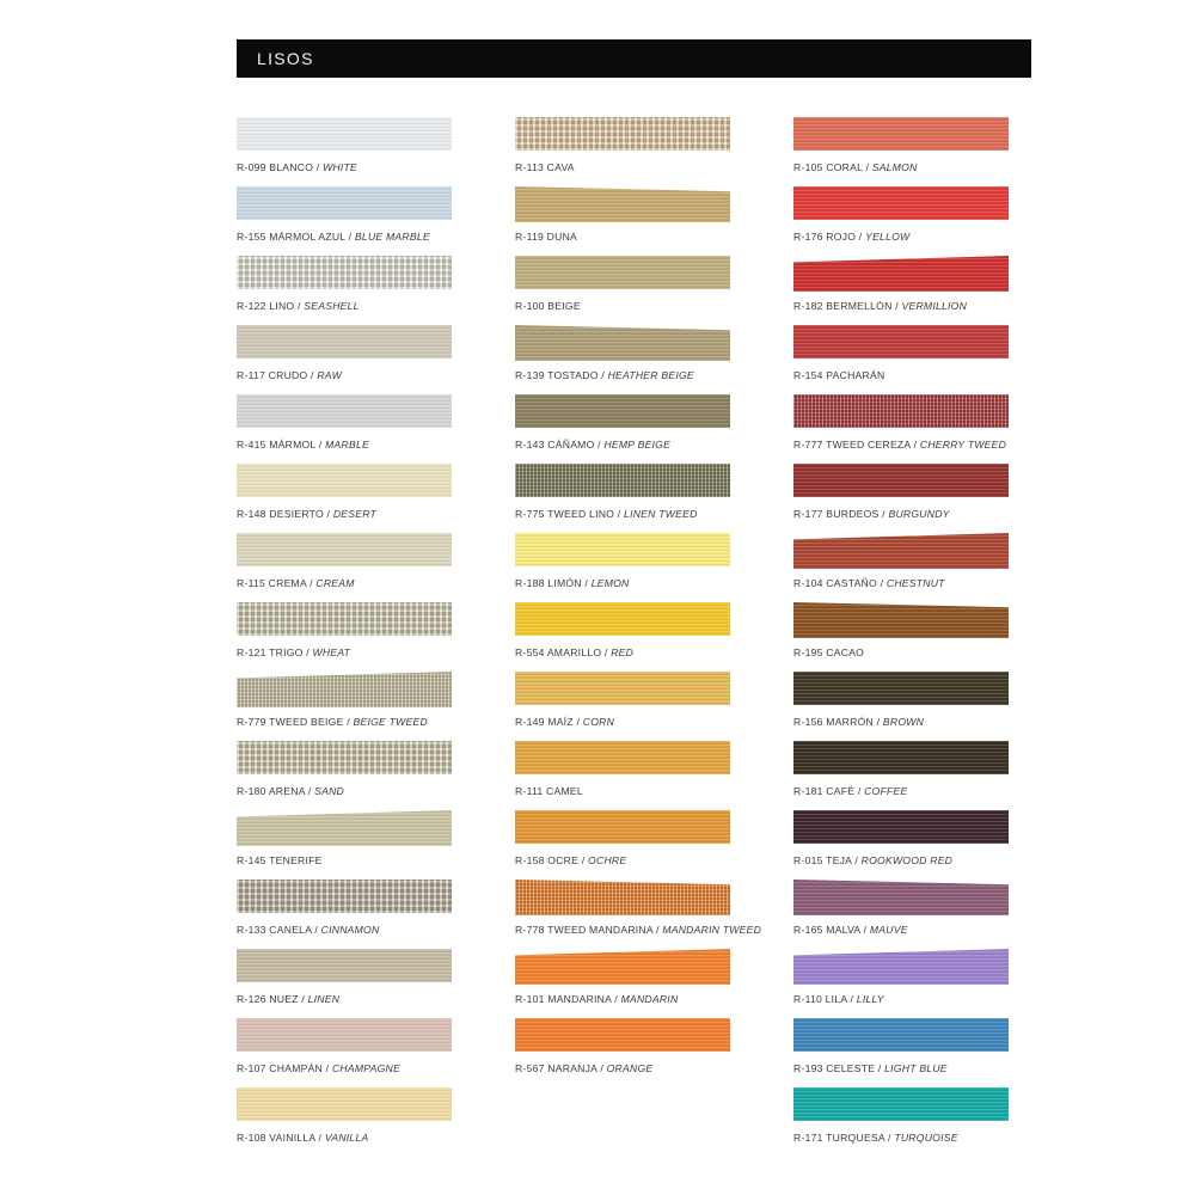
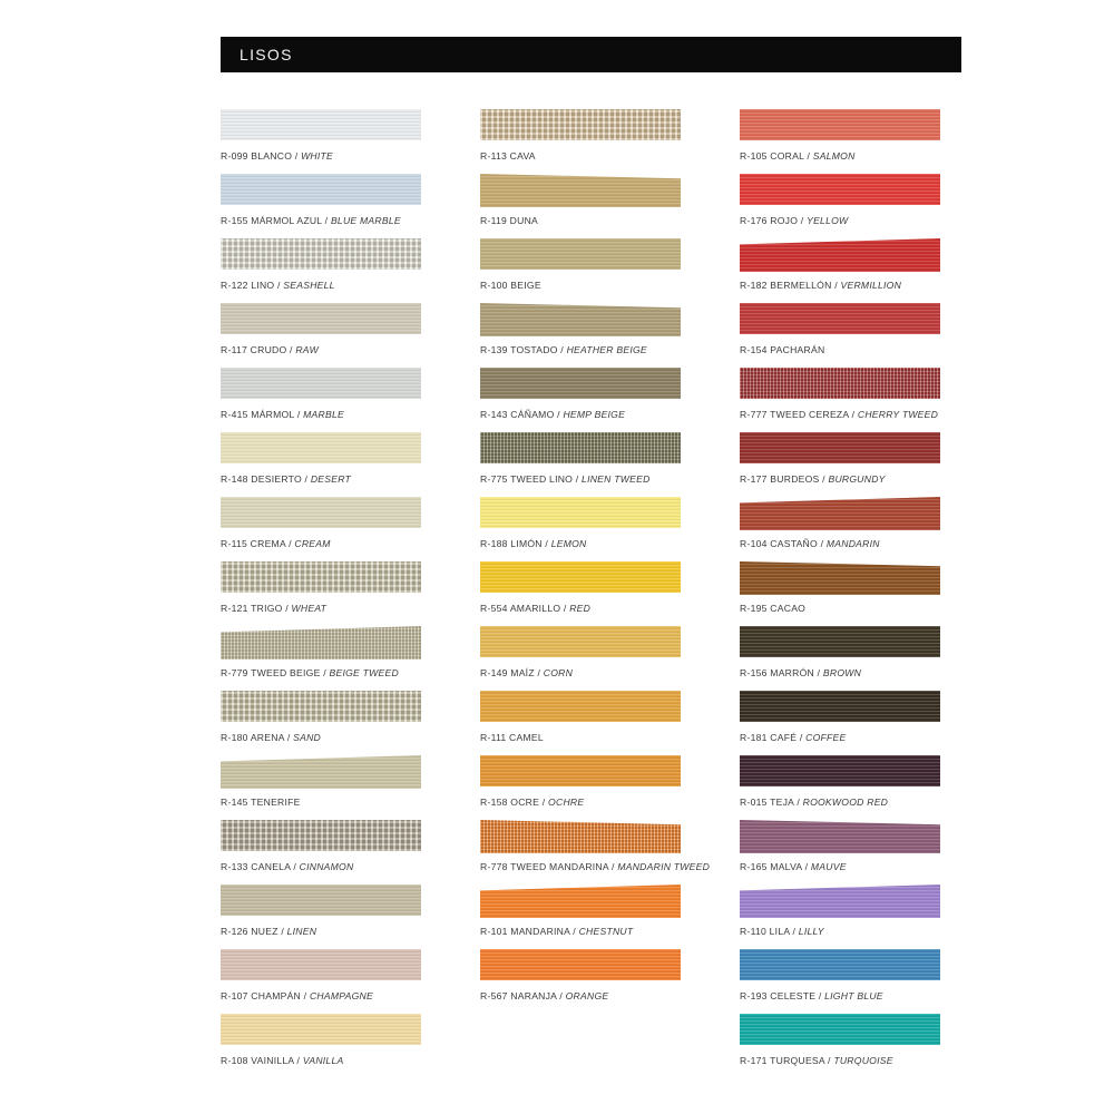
  LISOS
  R-099 BLANCO / WHITE
  R-155 MÁRMOL AZUL / BLUE MARBLE
  R-122 LINO / SEASHELL
  R-117 CRUDO / RAW
  R-415 MÁRMOL / MARBLE
  R-148 DESIERTO / DESERT
  R-115 CREMA / CREAM
  R-121 TRIGO / WHEAT
  R-779 TWEED BEIGE / BEIGE TWEED
  R-180 ARENA / SAND
  R-145 TENERIFE
  R-133 CANELA / CINNAMON
  R-126 NUEZ / LINEN
  R-107 CHAMPÁN / CHAMPAGNE
  R-108 VAINILLA / VANILLA
  R-113 CAVA
  R-119 DUNA
  R-100 BEIGE
  R-139 TOSTADO / HEATHER BEIGE
  R-143 CÁÑAMO / HEMP BEIGE
  R-775 TWEED LINO / LINEN TWEED
  R-188 LIMÓN / LEMON
  R-554 AMARILLO / RED
  R-149 MAÍZ / CORN
  R-111 CAMEL
  R-158 OCRE / OCHRE
  R-778 TWEED MANDARINA / MANDARIN TWEED
- R-101 MANDARINA / MANDARIN
+ R-101 MANDARINA / CHESTNUT
  R-567 NARANJA / ORANGE
  R-105 CORAL / SALMON
  R-176 ROJO / YELLOW
  R-182 BERMELLÓN / VERMILLION
  R-154 PACHARÁN
  R-777 TWEED CEREZA / CHERRY TWEED
  R-177 BURDEOS / BURGUNDY
- R-104 CASTAÑO / CHESTNUT
+ R-104 CASTAÑO / MANDARIN
  R-195 CACAO
  R-156 MARRÓN / BROWN
  R-181 CAFÉ / COFFEE
  R-015 TEJA / ROOKWOOD RED
  R-165 MALVA / MAUVE
  R-110 LILA / LILLY
  R-193 CELESTE / LIGHT BLUE
  R-171 TURQUESA / TURQUOISE
